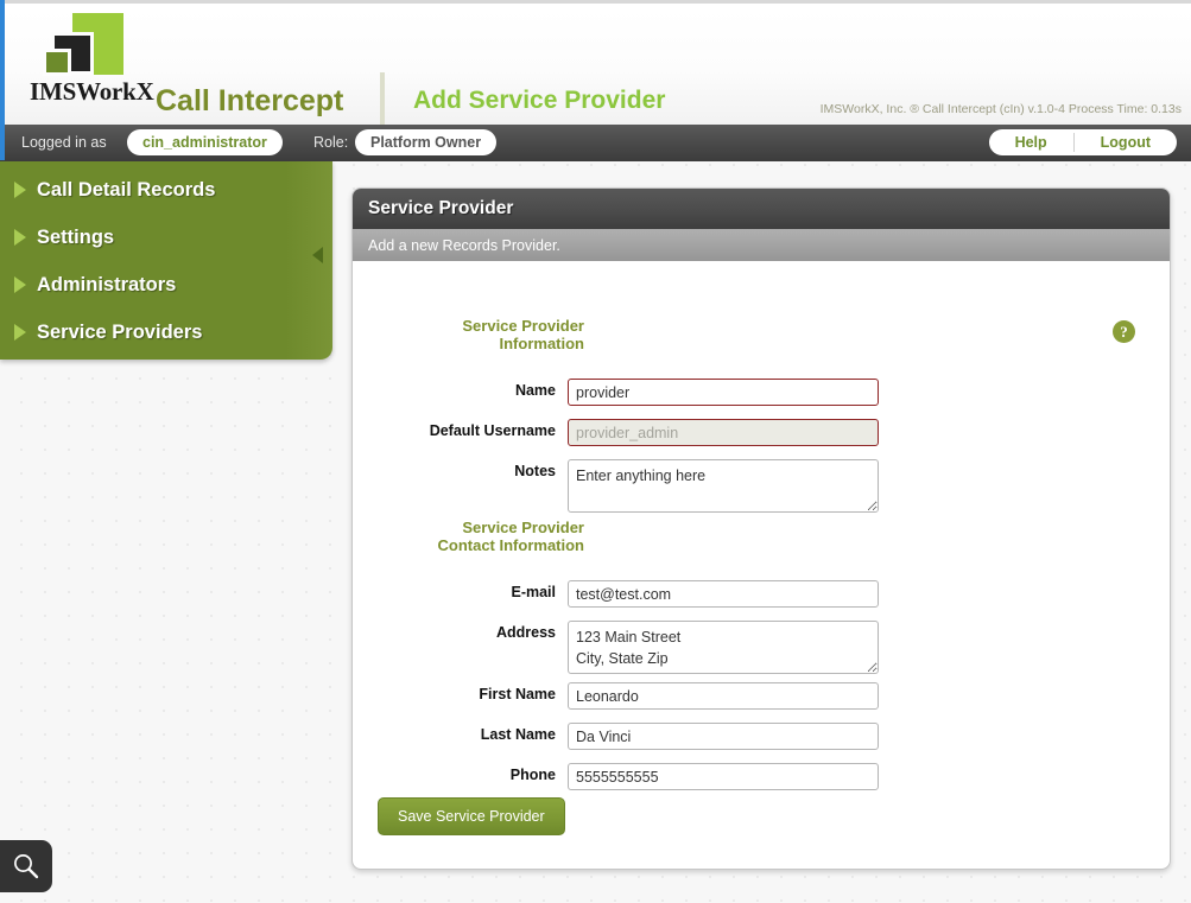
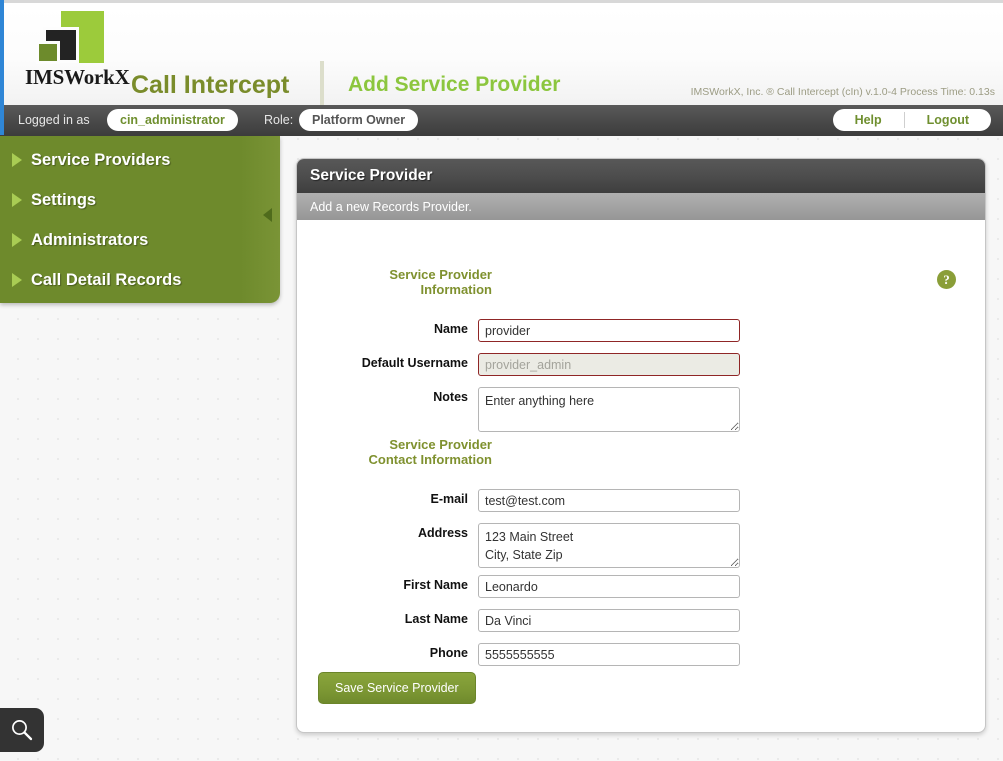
  IMSWorkX
  Call Intercept
  Add Service Provider
  IMSWorkX, Inc. ® Call Intercept (cIn) v.1.0-4 Process Time: 0.13s
  Logged in as
  cin_administrator
  Role:
  Platform Owner
  Help
  Logout
- Call Detail Records
+ Service Providers
  Settings
  Administrators
- Service Providers
+ Call Detail Records
  Service Provider
  Add a new Records Provider.
  ?
  Service Provider
  Information
  Name
  provider
  Default Username
  provider_admin
  Notes
  Enter anything here
  Service Provider
  Contact Information
  E-mail
  test@test.com
  Address
  123 Main Street
  City, State Zip
  First Name
  Leonardo
  Last Name
  Da Vinci
  Phone
  5555555555
  Save Service Provider
